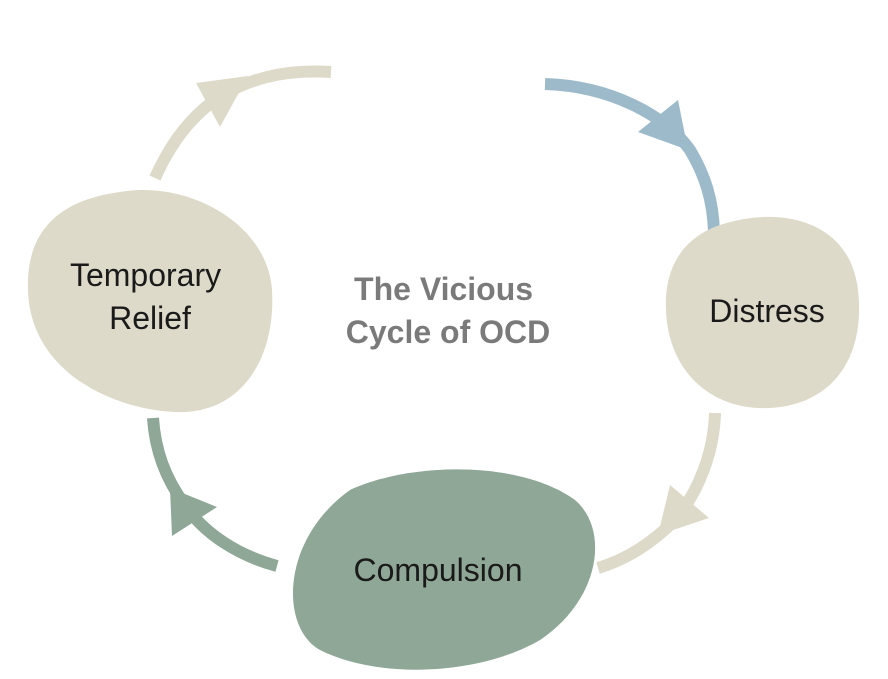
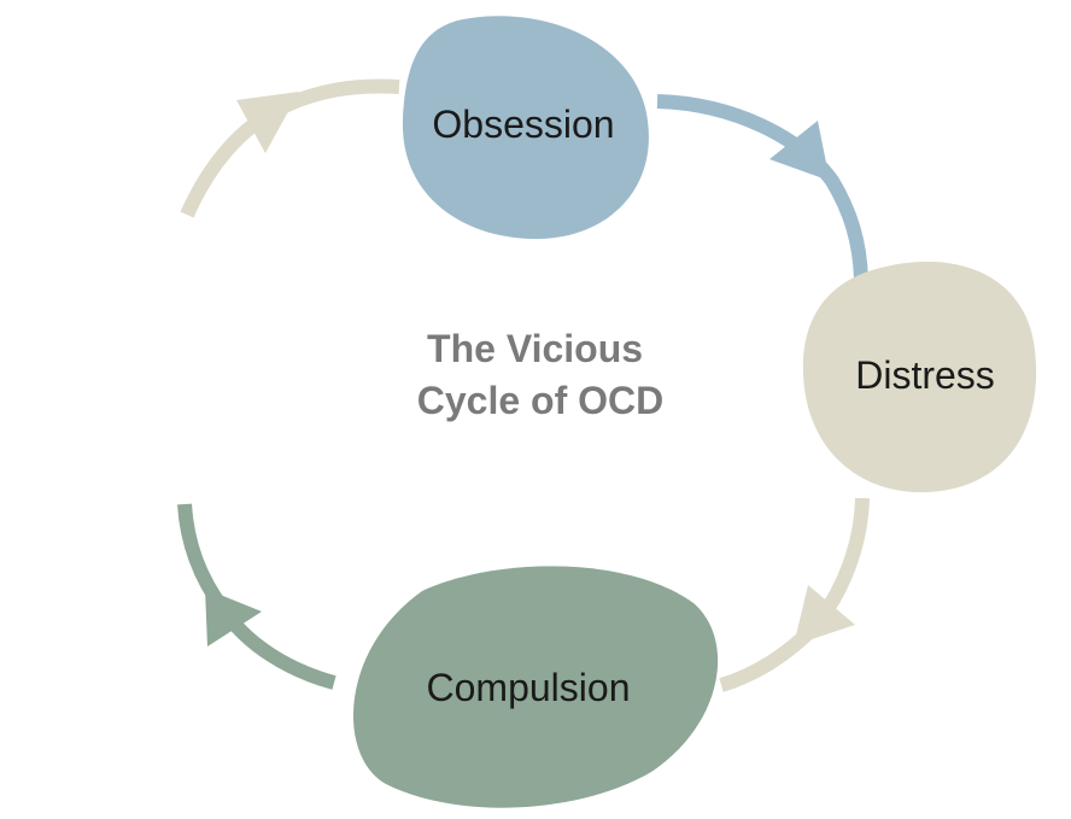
+ Obsession
  Distress
  Compulsion
- Temporary Relief
  The Vicious Cycle of OCD
